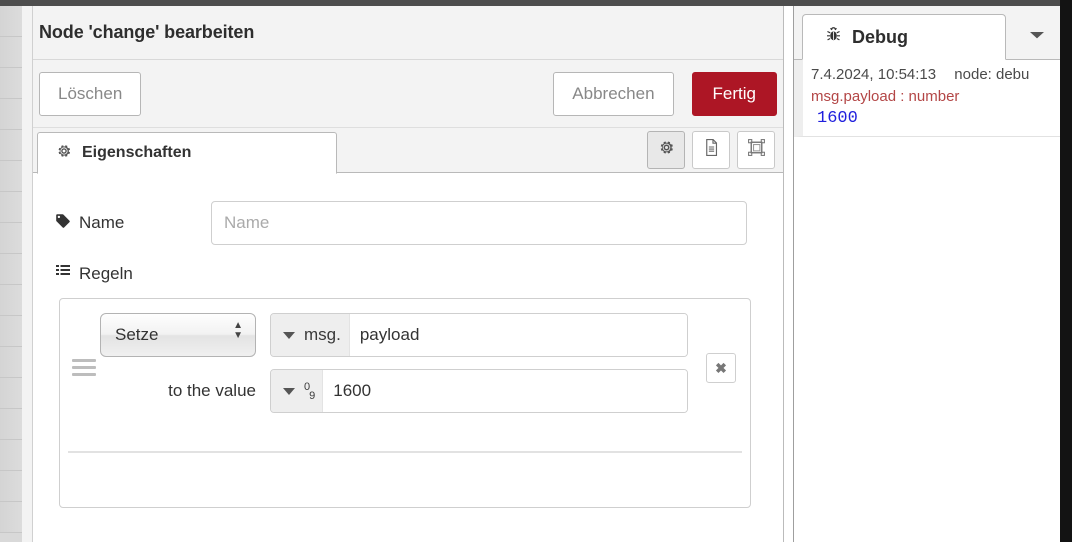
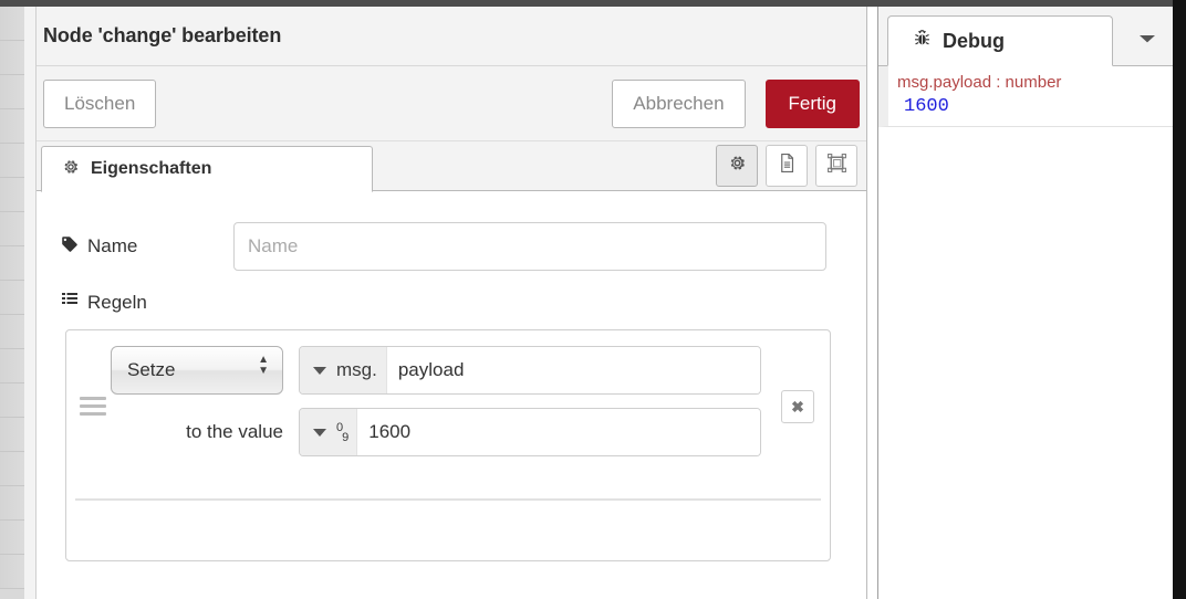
  Node 'change' bearbeiten
  Löschen
  Abbrechen
  Fertig
  Eigenschaften
  Name
  Name
  Regeln
  Setze
  ▲
  ▼
  msg.
  payload
  to the value
  09
  1600
  ✖
  Debug
- 7.4.2024, 10:54:13 node: debu
  msg.payload : number
  1600
